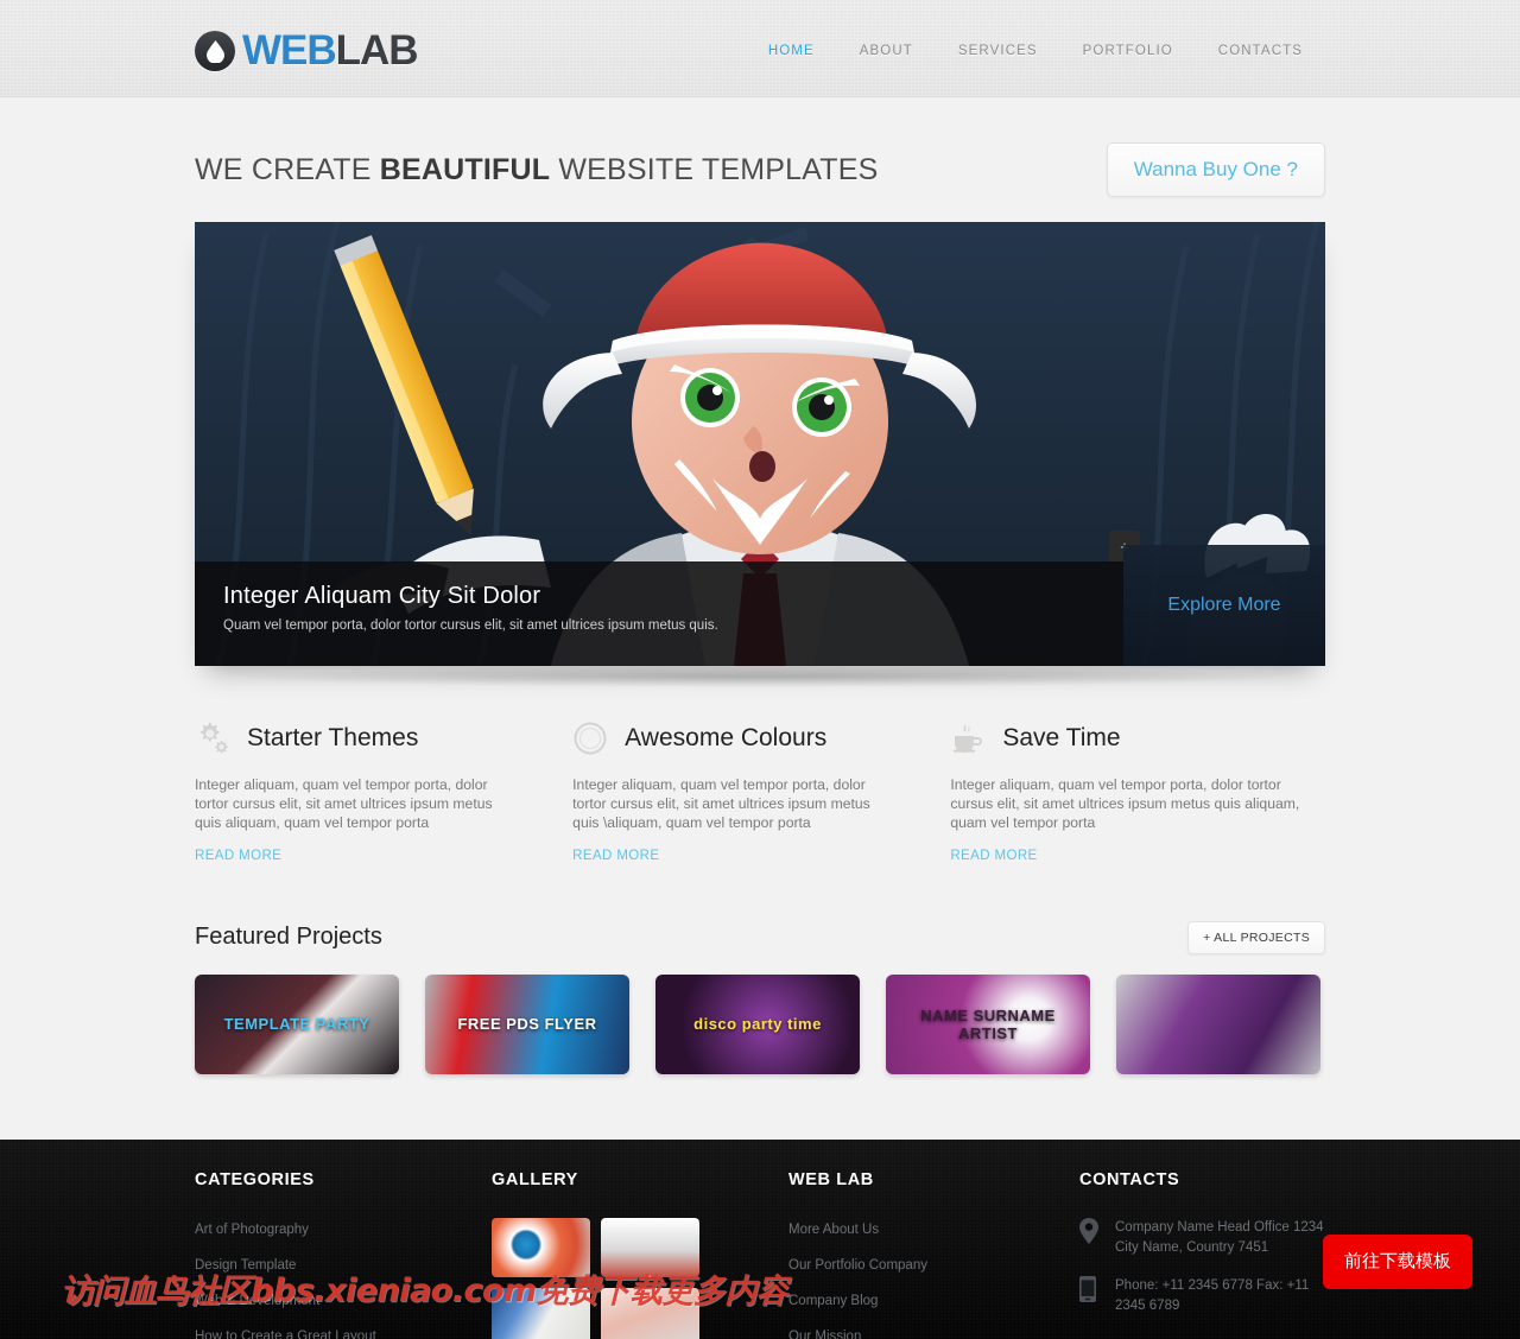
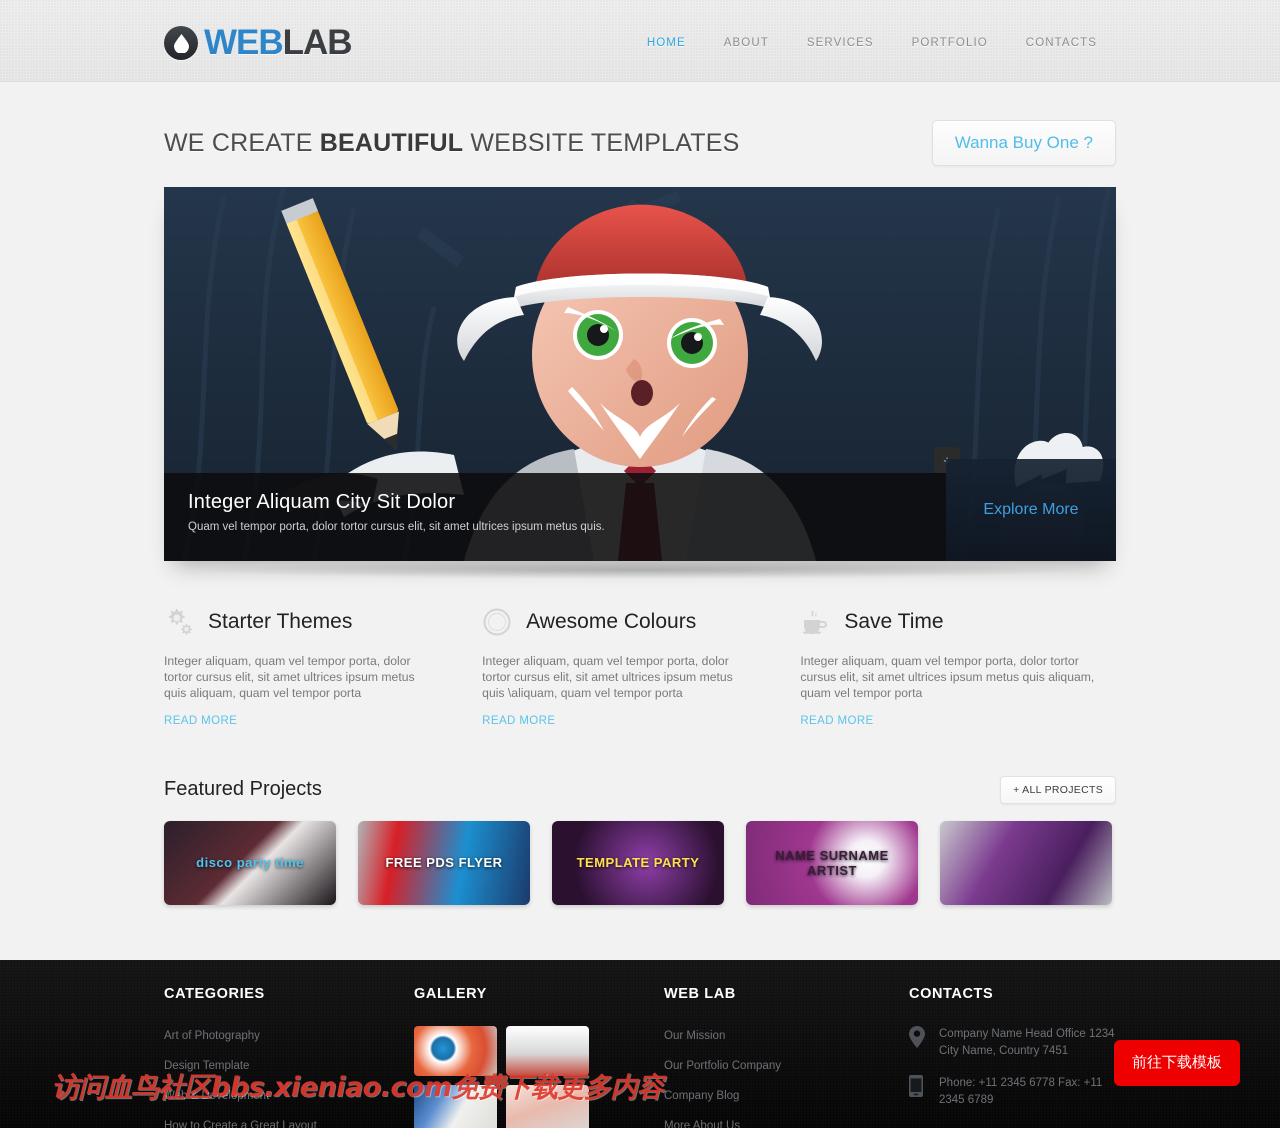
  WEBLAB
  HOME
  ABOUT
  SERVICES
  PORTFOLIO
  CONTACTS
  WE CREATE BEAUTIFUL WEBSITE TEMPLATES
  Wanna Buy One ?
  Integer Aliquam City Sit Dolor
  Quam vel tempor porta, dolor tortor cursus elit, sit amet ultrices ipsum metus quis.
  Explore More
  Starter Themes
  Integer aliquam, quam vel tempor porta, dolor tortor cursus elit, sit amet ultrices ipsum metus quis aliquam, quam vel tempor porta
  READ MORE
  Awesome Colours
  Integer aliquam, quam vel tempor porta, dolor tortor cursus elit, sit amet ultrices ipsum metus quis \aliquam, quam vel tempor porta
  READ MORE
  Save Time
  Integer aliquam, quam vel tempor porta, dolor tortor cursus elit, sit amet ultrices ipsum metus quis aliquam, quam vel tempor porta
  READ MORE
  Featured Projects
  + ALL PROJECTS
- TEMPLATE PARTY
+ disco party time
  FREE PDS FLYER
- disco party time
+ TEMPLATE PARTY
  NAME SURNAME ARTIST
  CATEGORIES
  Art of Photography
  Design Template
  Web & Development
  How to Create a Great Layout
  GALLERY
  WEB LAB
- More About Us
+ Our Mission
  Our Portfolio Company
  Company Blog
- Our Mission
+ More About Us
  CONTACTS
  Company Name Head Office 1234 City Name, Country 7451
  Phone: +11 2345 6778 Fax: +11 2345 6789
  前往下载模板
  访问血鸟社区bbs.xieniao.com免费下载更多内容
